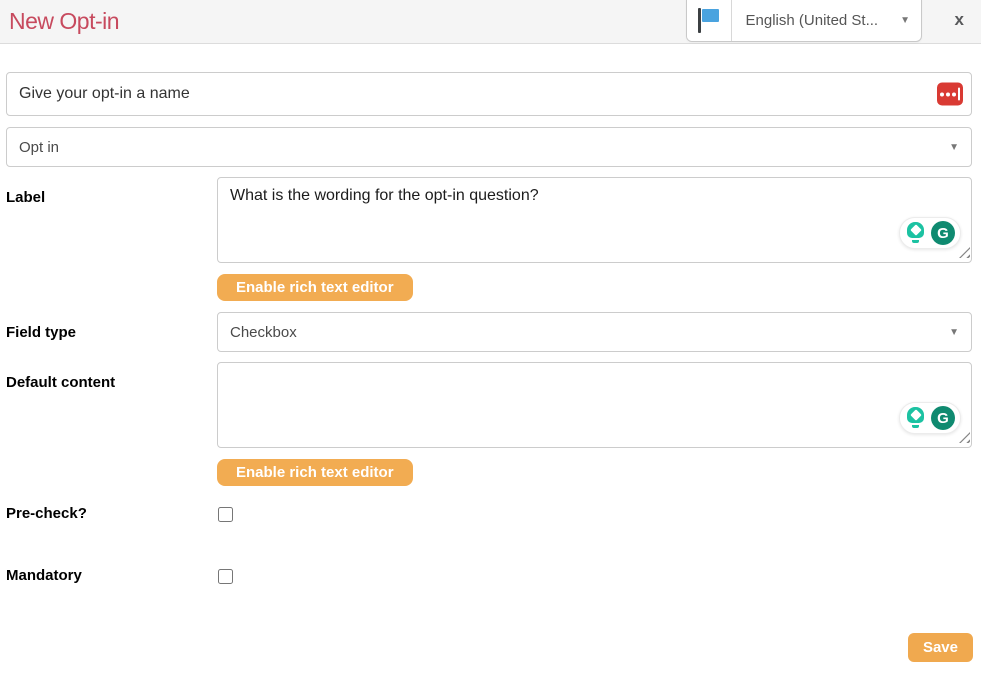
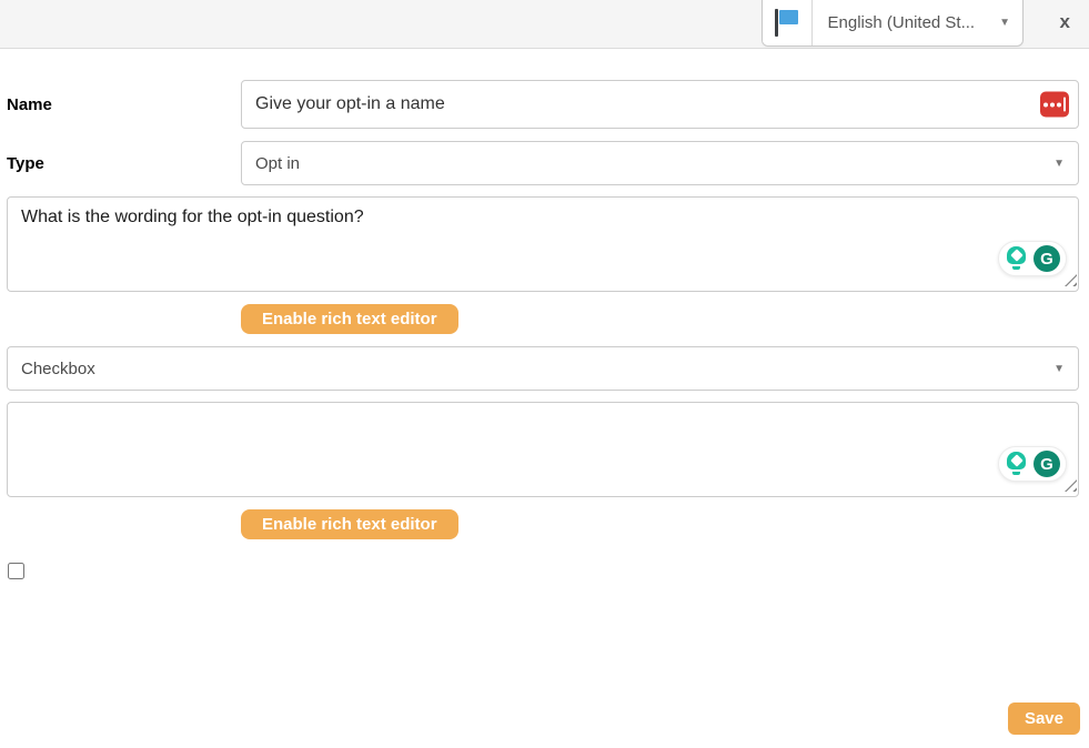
- New Opt-in
  English (United St...
  ▼
  x
+ Name
  Give your opt-in a name
+ Type
  Opt in
  ▼
- Label
  What is the wording for the opt-in question?
  G
  Enable rich text editor
- Field type
  Checkbox
  ▼
- Default content
  G
  Enable rich text editor
- Pre-check?
- Mandatory
  Save
